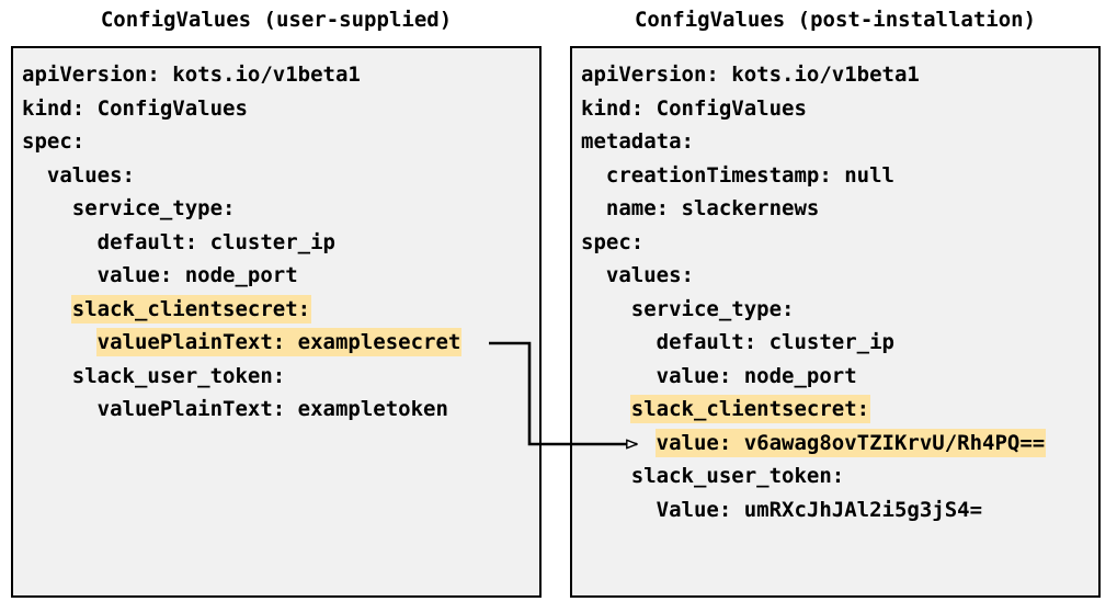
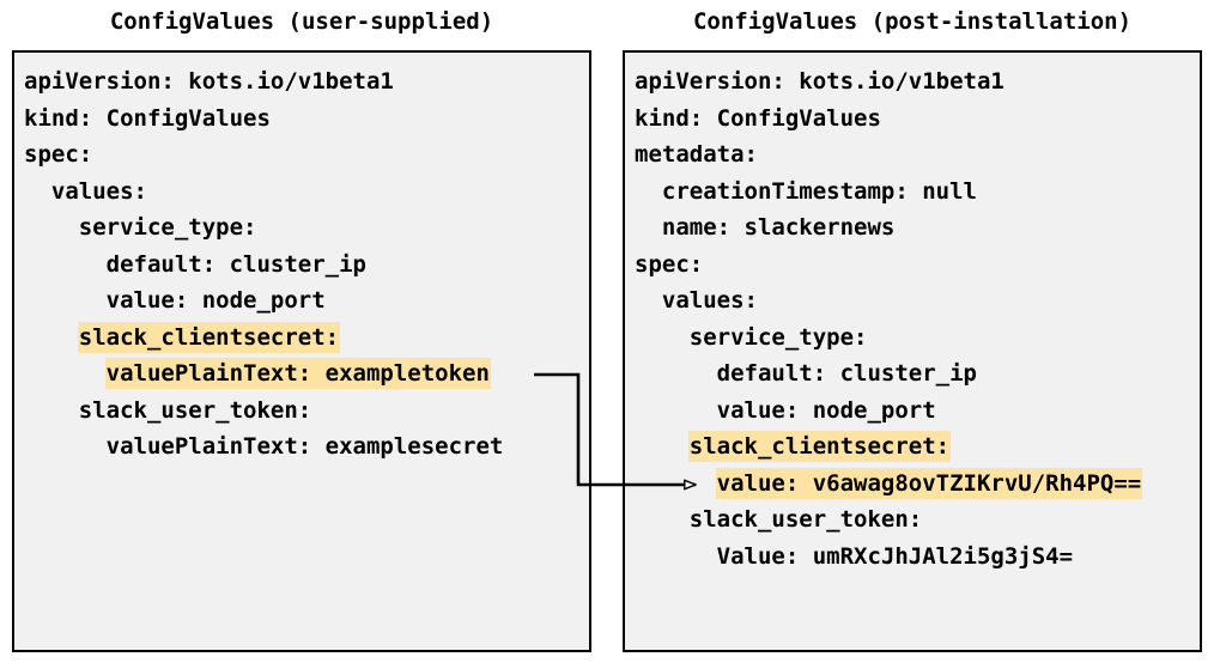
  ConfigValues (user-supplied)
  ConfigValues (post-installation)
  apiVersion: kots.io/v1beta1
  kind: ConfigValues
  spec:
  values:
  service_type:
  default: cluster_ip
  value: node_port
  slack_clientsecret:
- valuePlainText: examplesecret
+ valuePlainText: exampletoken
  slack_user_token:
- valuePlainText: exampletoken
+ valuePlainText: examplesecret
  apiVersion: kots.io/v1beta1
  kind: ConfigValues
  metadata:
  creationTimestamp: null
  name: slackernews
  spec:
  values:
  service_type:
  default: cluster_ip
  value: node_port
  slack_clientsecret:
  value: v6awag8ovTZIKrvU/Rh4PQ==
  slack_user_token:
  Value: umRXcJhJAl2i5g3jS4=
